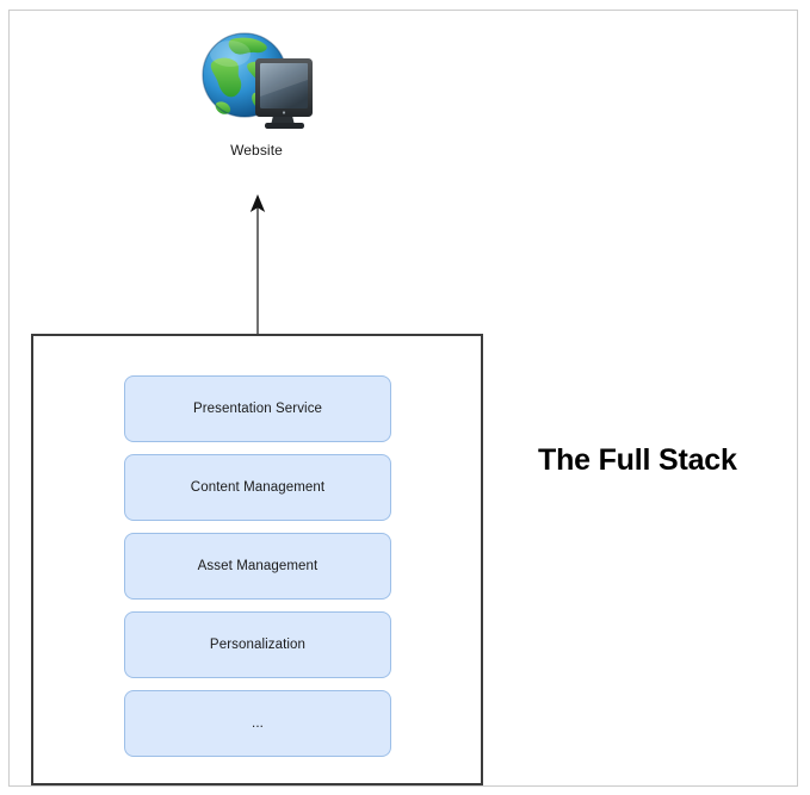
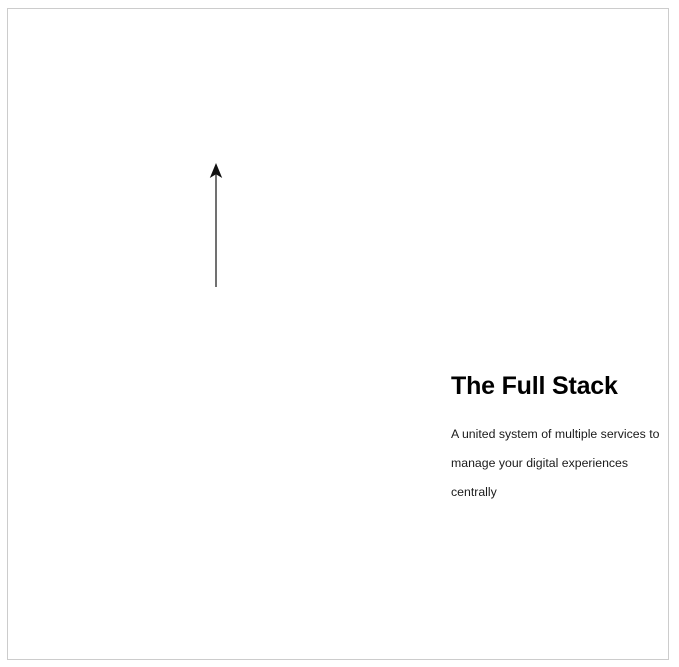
- Website
- Presentation Service
- Content Management
- Asset Management
- Personalization
- ...
  The Full Stack
+ A united system of multiple services to manage your digital experiences centrally
